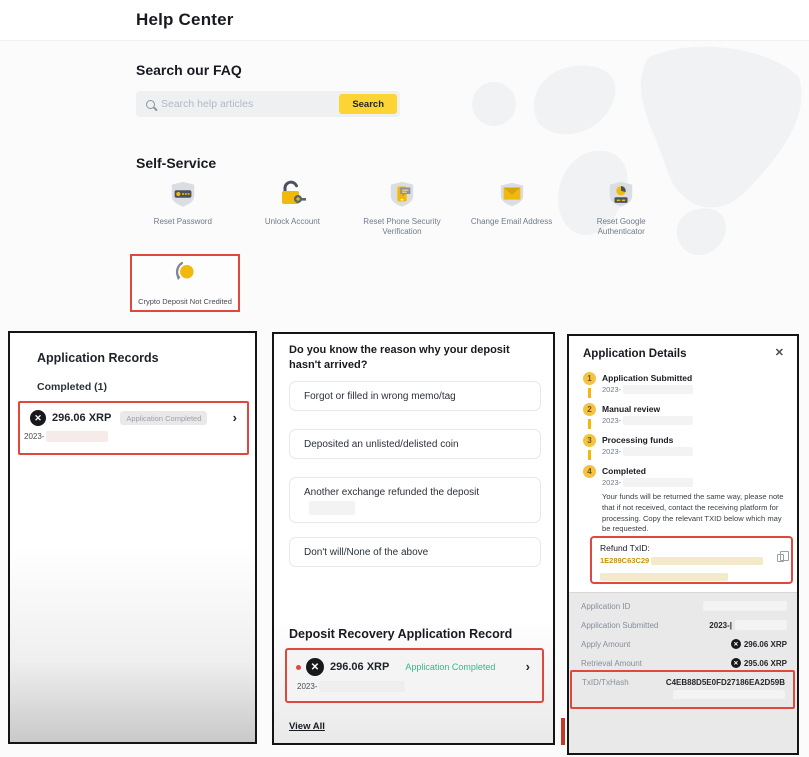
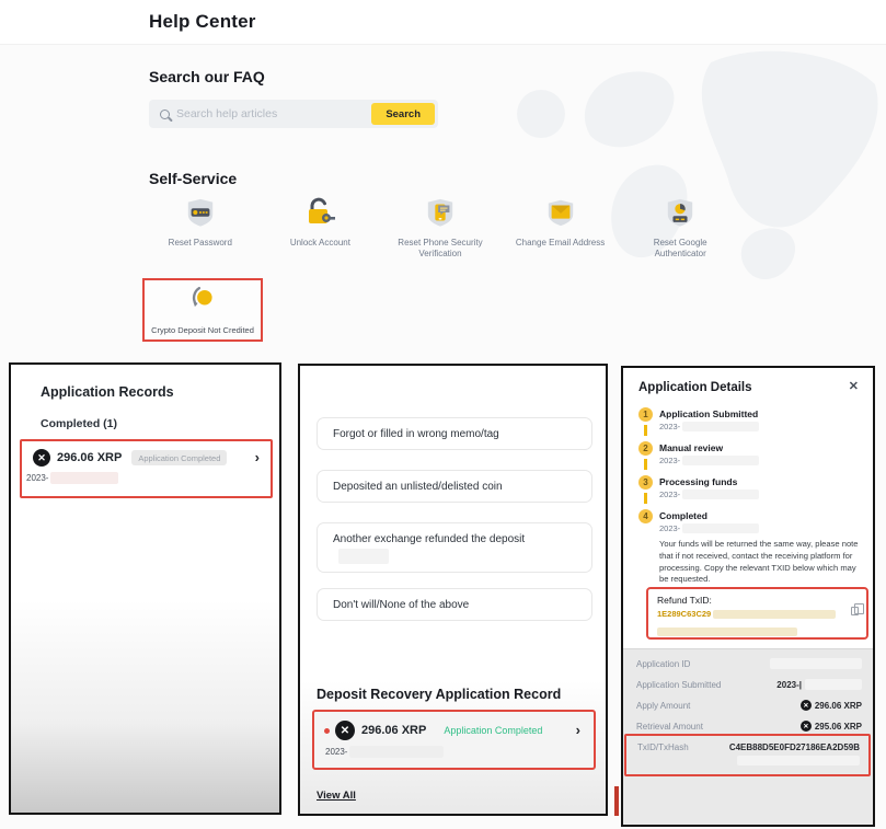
  Help Center
  Search our FAQ
  Search help articles
  Search
  Self-Service
  Reset Password
  Unlock Account
  Reset Phone Security Verification
  Change Email Address
  Reset Google Authenticator
  Crypto Deposit Not Credited
  Application Records
  Completed (1)
  ✕
  296.06 XRP
  Application Completed
  ›
  2023-
- Do you know the reason why your deposit hasn't arrived?
  Forgot or filled in wrong memo/tag
  Deposited an unlisted/delisted coin
  Another exchange refunded the deposit
  Don't will/None of the above
  Deposit Recovery Application Record
  ✕
  296.06 XRP
  Application Completed
  ›
  2023-
  View All
  Application Details
  ✕
  1
  Application Submitted
  2023-
  2
  Manual review
  2023-
  3
  Processing funds
  2023-
  4
  Completed
  2023-
  Your funds will be returned the same way, please note that if not received, contact the receiving platform for processing. Copy the relevant TXID below which may be requested.
  Refund TxID:
  1E289C63C29
  Application ID
  Application Submitted
  2023-|
  Apply Amount
  296.06 XRP
  Retrieval Amount
  295.06 XRP
  TxID/TxHash
  C4EB88D5E0FD27186EA2D59B
